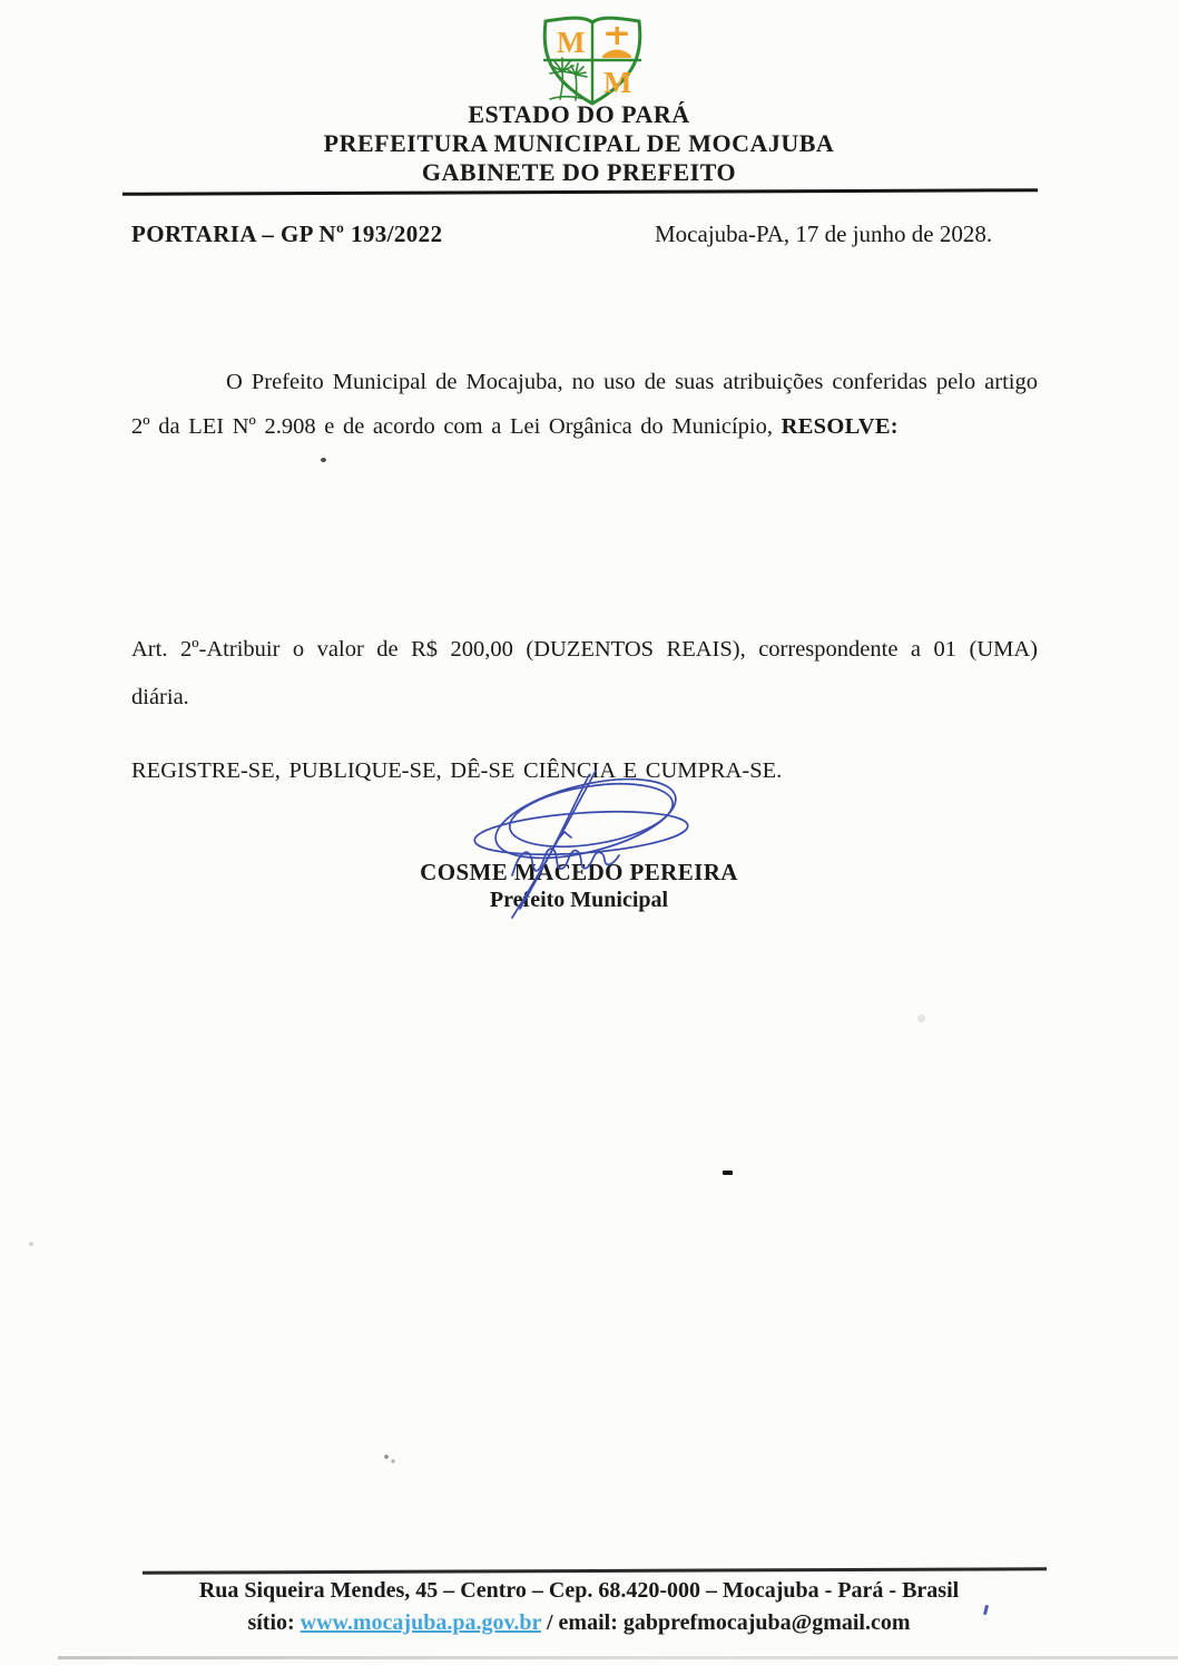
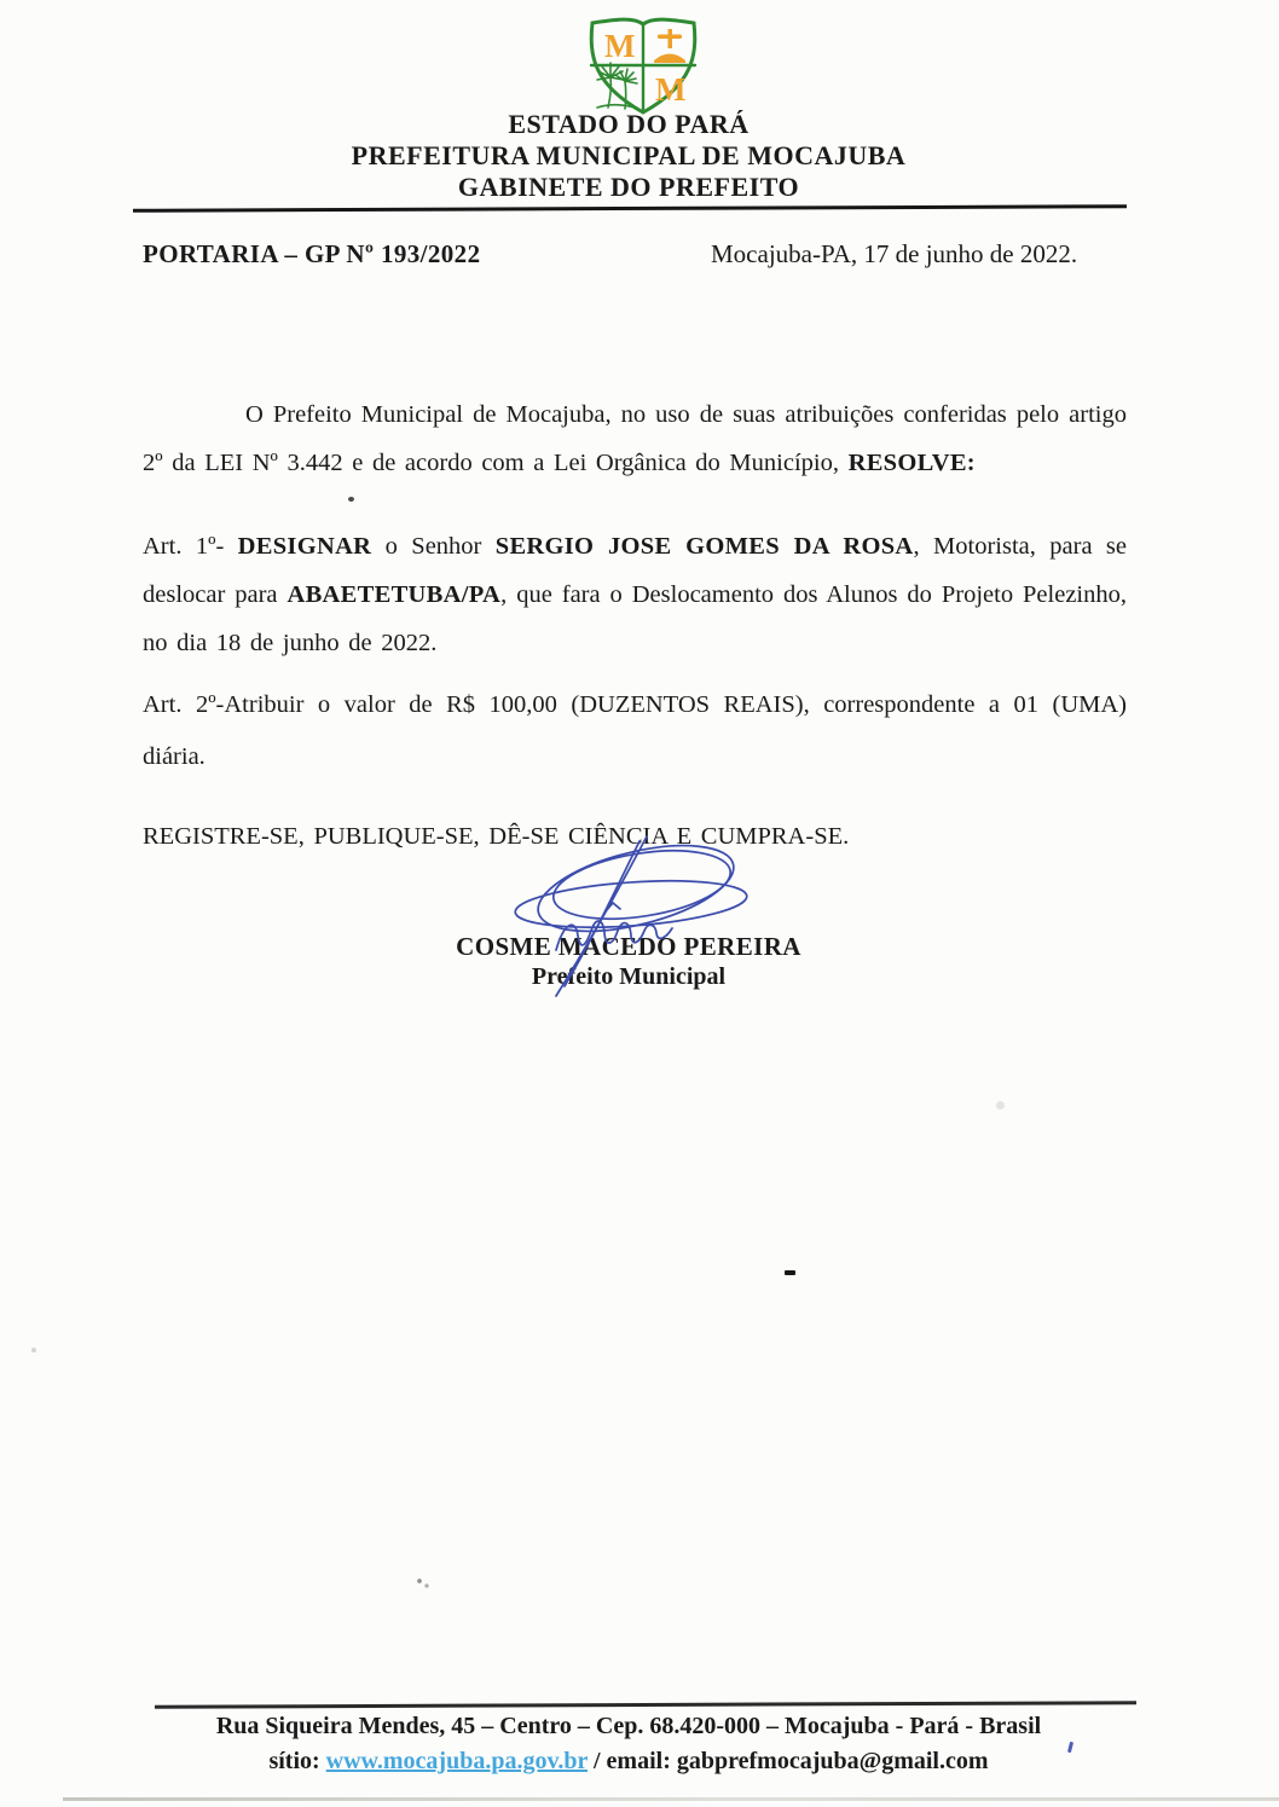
  M
  M
  ESTADO DO PARÁ
  PREFEITURA MUNICIPAL DE MOCAJUBA
  GABINETE DO PREFEITO
  PORTARIA – GP Nº 193/2022
- Mocajuba-PA, 17 de junho de 2028.
+ Mocajuba-PA, 17 de junho de 2022.
- O Prefeito Municipal de Mocajuba, no uso de suas atribuições conferidas pelo artigo 2º da LEI Nº 2.908 e de acordo com a Lei Orgânica do Município, RESOLVE:
+ O Prefeito Municipal de Mocajuba, no uso de suas atribuições conferidas pelo artigo 2º da LEI Nº 3.442 e de acordo com a Lei Orgânica do Município, RESOLVE:
+ Art. 1º- DESIGNAR o Senhor SERGIO JOSE GOMES DA ROSA, Motorista, para se deslocar para ABAETETUBA/PA, que fara o Deslocamento dos Alunos do Projeto Pelezinho, no dia 18 de junho de 2022.
- Art. 2º-Atribuir o valor de R$ 200,00 (DUZENTOS REAIS), correspondente a 01 (UMA) diária.
+ Art. 2º-Atribuir o valor de R$ 100,00 (DUZENTOS REAIS), correspondente a 01 (UMA) diária.
  REGISTRE-SE, PUBLIQUE-SE, DÊ-SE CIÊNCA E CUMPRA-SE.
  COSME MACEDO PEREIRA
  Prefeito Municipal
  Rua Siqueira Mendes, 45 – Centro – Cep. 68.420-000 – Mocajuba - Pará - Brasil
  sítio: www.mocajuba.pa.gov.br / email: gabprefmocajuba@gmail.com
